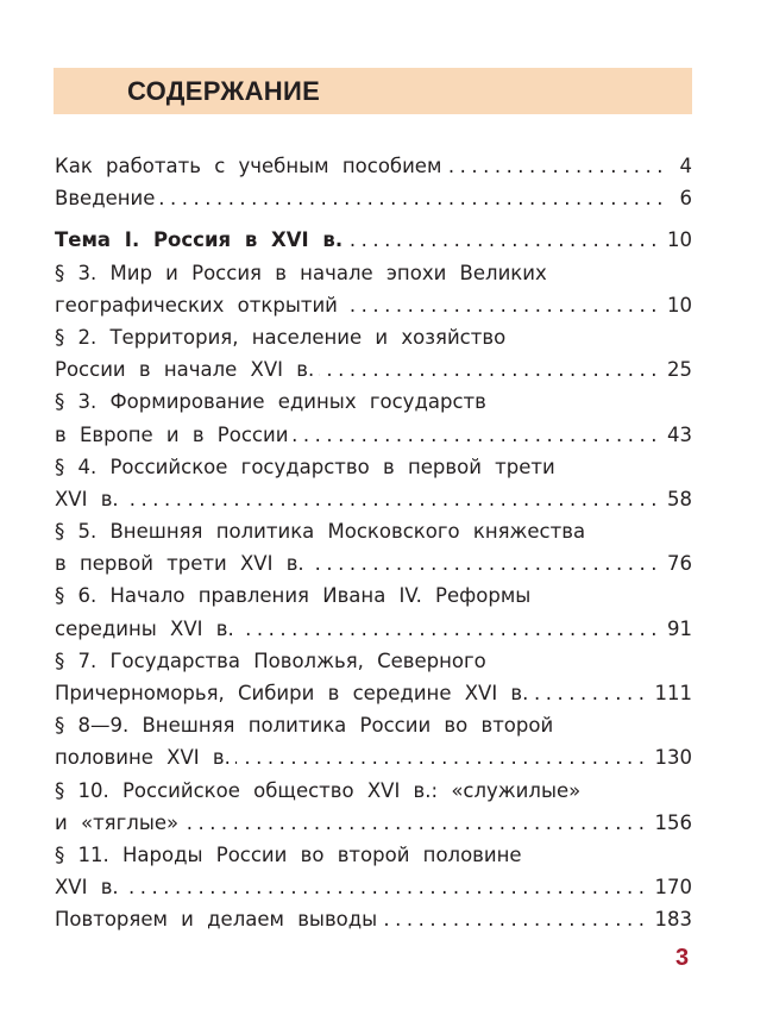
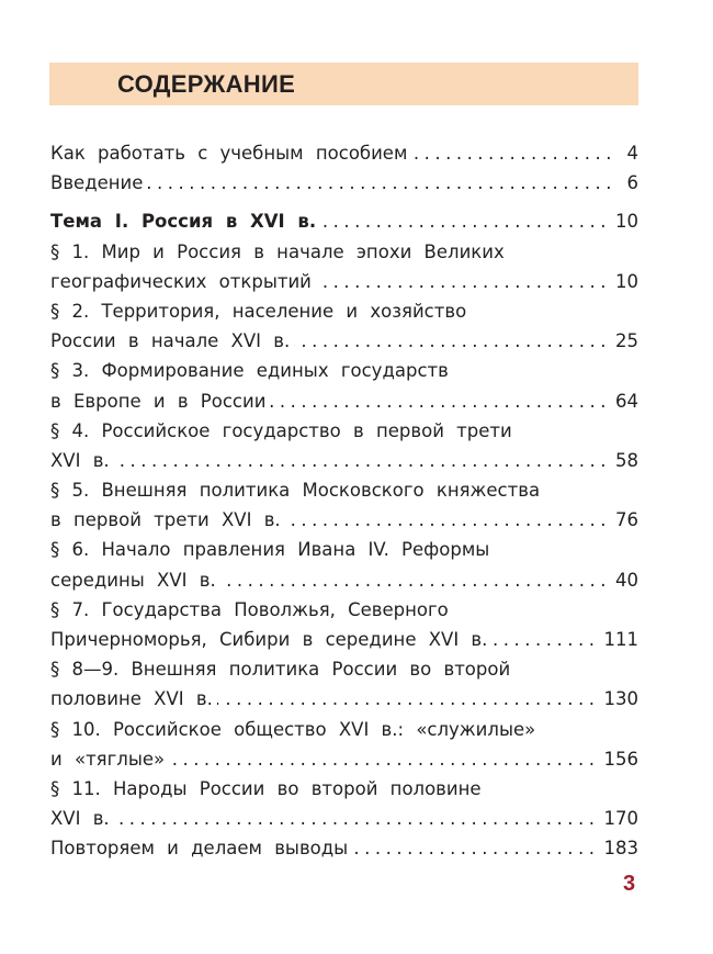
  СОДЕРЖАНИЕ
  Как работать с учебным пособием
  4
  Введение
  6
  Тема I. Россия в XVI в.
  10
- § 3. Мир и Россия в начале эпохи Великих
+ § 1. Мир и Россия в начале эпохи Великих
  географических открытий
  10
  § 2. Территория, население и хозяйство
  России в начале XVI в.
  25
  § 3. Формирование единых государств
  в Европе и в России
- 43
+ 64
  § 4. Российское государство в первой трети
  XVI в.
  58
  § 5. Внешняя политика Московского княжества
  в первой трети XVI в.
  76
  § 6. Начало правления Ивана IV. Реформы
  середины XVI в.
- 91
+ 40
  § 7. Государства Поволжья, Северного
  Причерноморья, Сибири в середине XVI в.
  111
  § 8—9. Внешняя политика России во второй
  половине XVI в.
  130
  § 10. Российское общество XVI в.: «служилые»
  и «тяглые»
  156
  § 11. Народы России во второй половине
  XVI в.
  170
  Повторяем и делаем выводы
  183
  3
